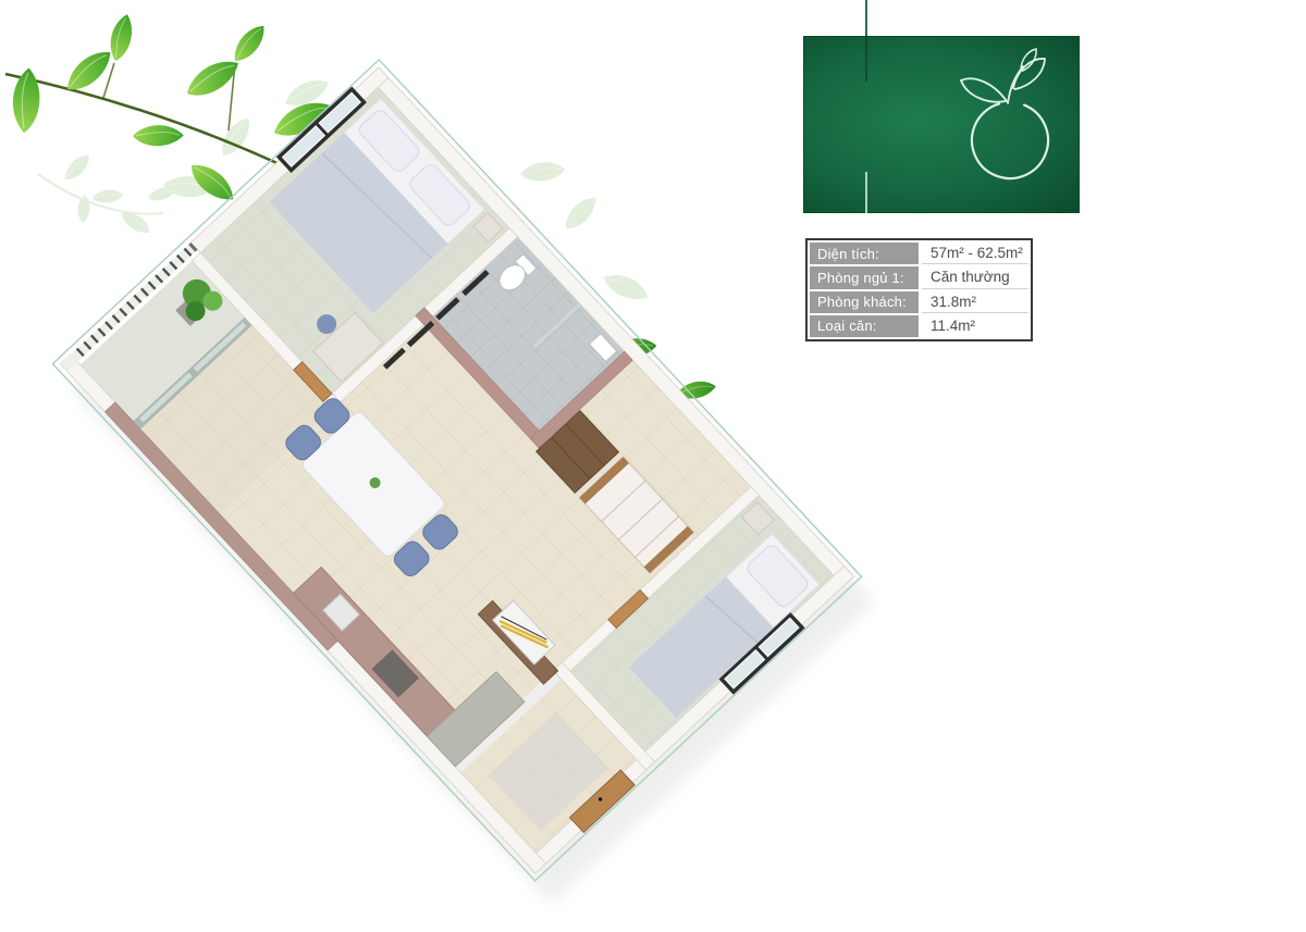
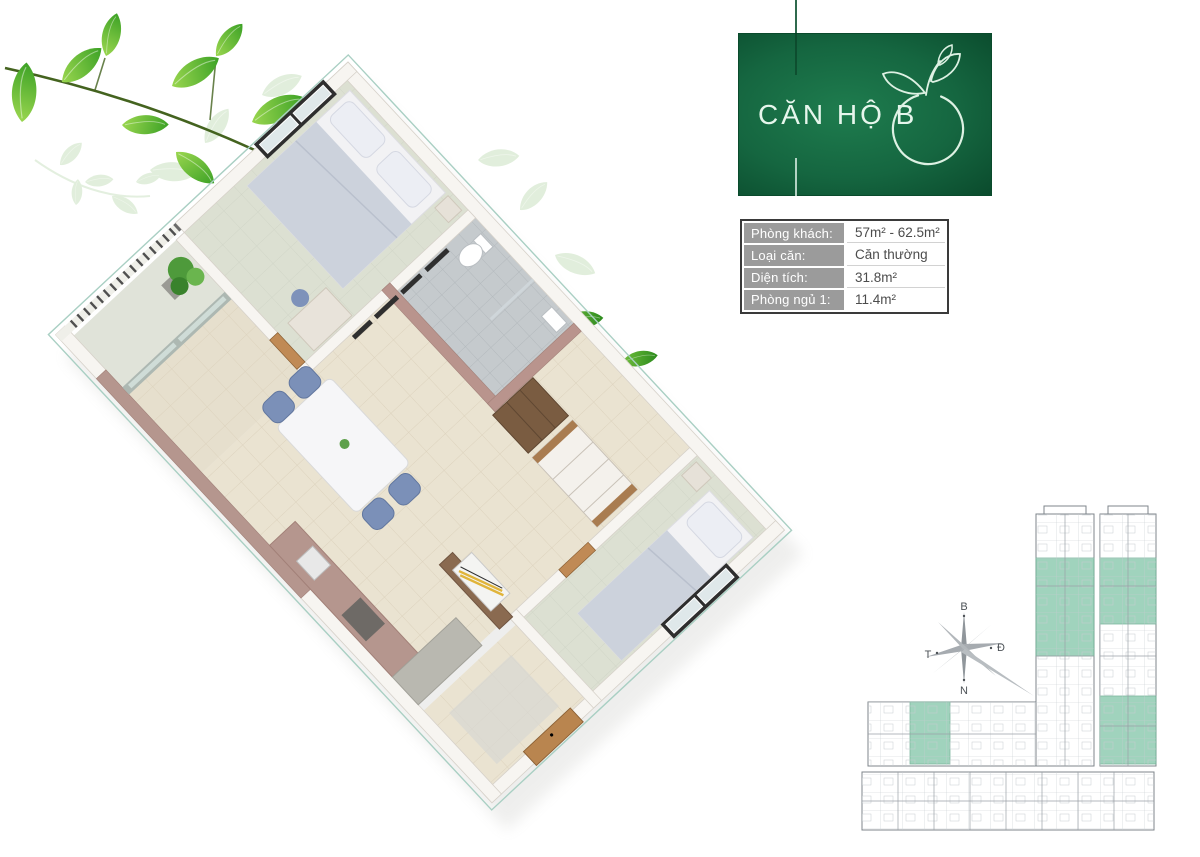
+ CĂN HỘ B
- Diện tích:
+ Phòng khách:
  57m² - 62.5m²
- Phòng ngủ 1:
+ Loại căn:
  Căn thường
- Phòng khách:
+ Diện tích:
  31.8m²
- Loại căn:
+ Phòng ngủ 1:
  11.4m²
+ B
+ Đ
+ T
+ N
